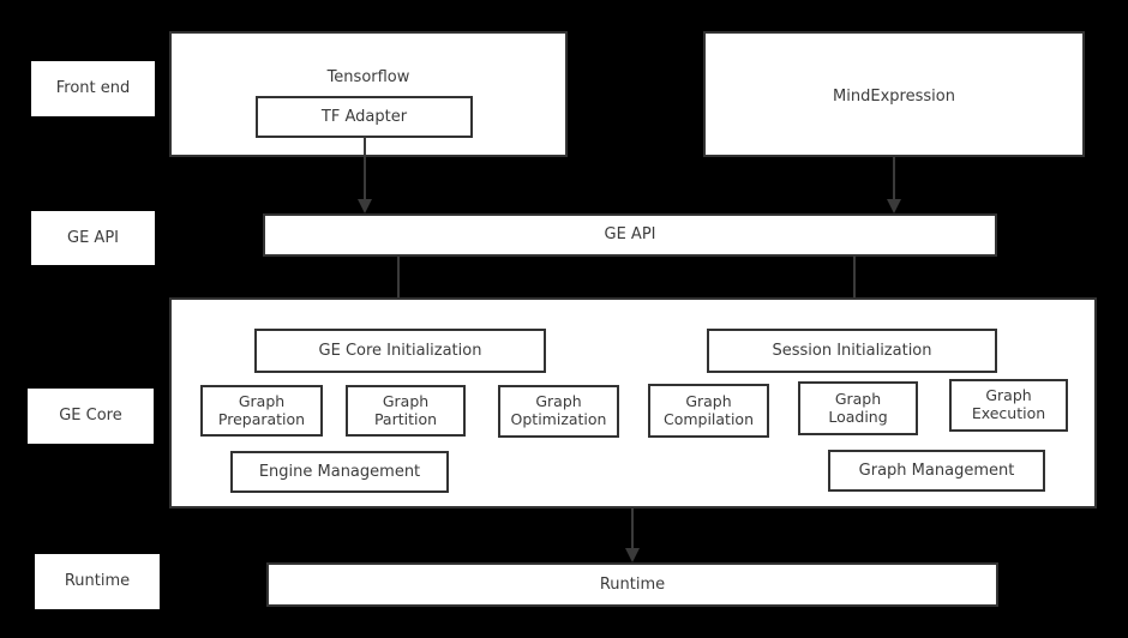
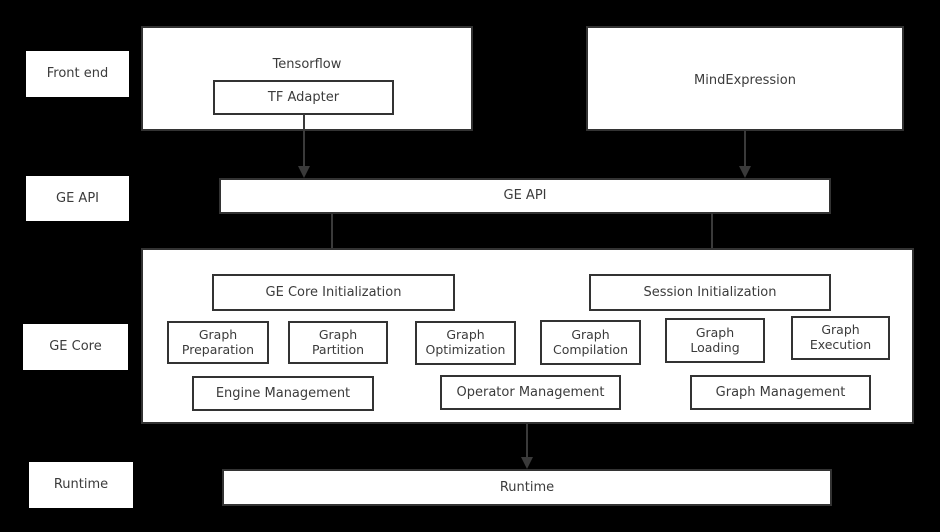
  Front end
  GE API
  GE Core
  Runtime
  Tensorflow
  TF Adapter
  MindExpression
  GE API
  GE Core Initialization
  Session Initialization
  Graph
  Preparation
  Graph
  Partition
  Graph
  Optimization
  Graph
  Compilation
  Graph
  Loading
  Graph
  Execution
  Engine Management
+ Operator Management
  Graph Management
  Runtime
